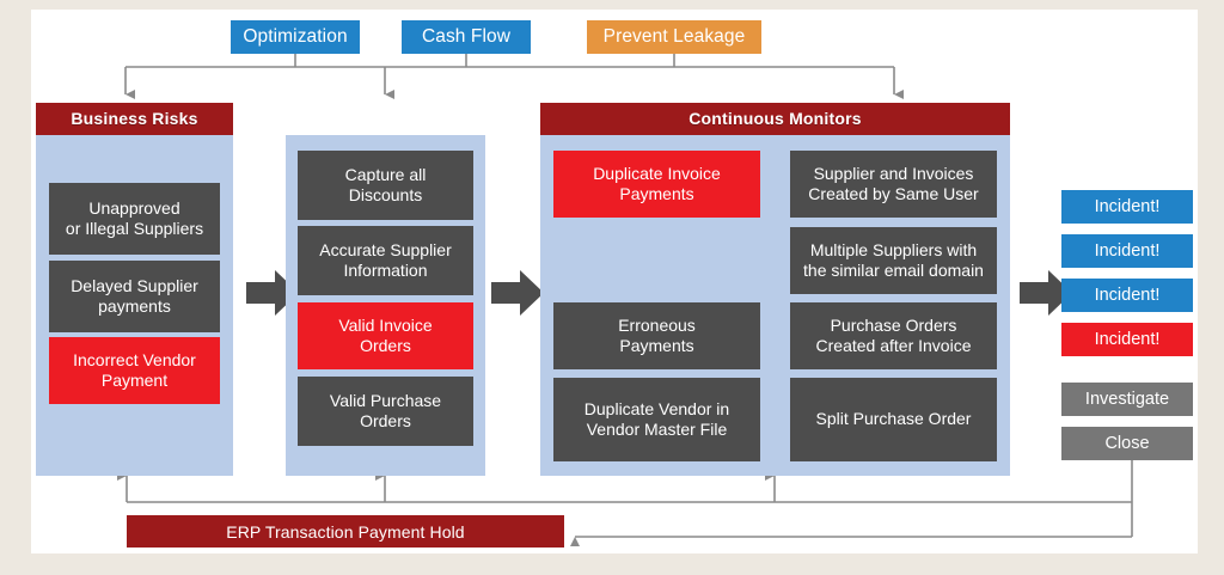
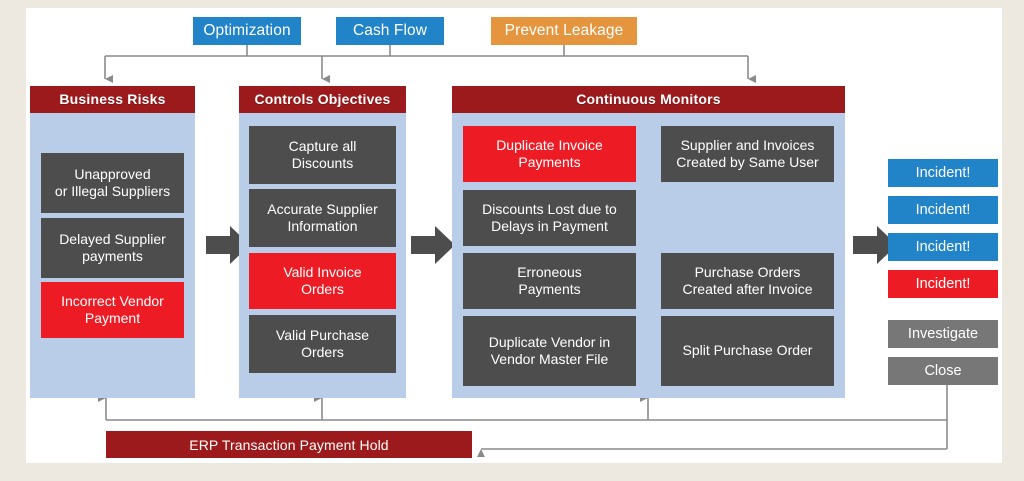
  Optimization
  Cash Flow
  Prevent Leakage
  Business Risks
  Unapproved
  or Illegal Suppliers
  Delayed Supplier
  payments
  Incorrect Vendor
  Payment
+ Controls Objectives
  Capture all
  Discounts
  Accurate Supplier
  Information
  Valid Invoice
  Orders
  Valid Purchase
  Orders
  Continuous Monitors
  Duplicate Invoice
  Payments
+ Discounts Lost due to
+ Delays in Payment
  Erroneous
  Payments
  Duplicate Vendor in
  Vendor Master File
  Supplier and Invoices
  Created by Same User
- Multiple Suppliers with
- the similar email domain
  Purchase Orders
  Created after Invoice
  Split Purchase Order
  Incident!
  Incident!
  Incident!
  Incident!
  Investigate
  Close
  ERP Transaction Payment Hold
